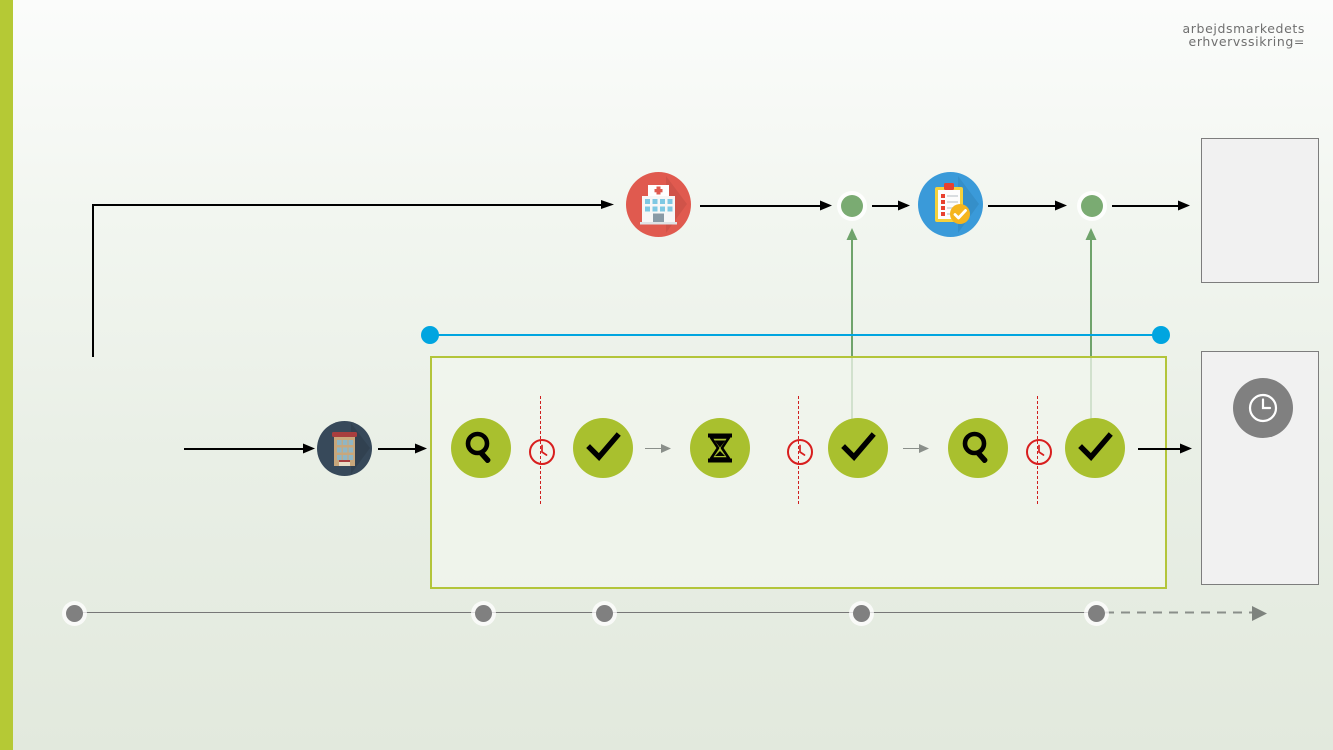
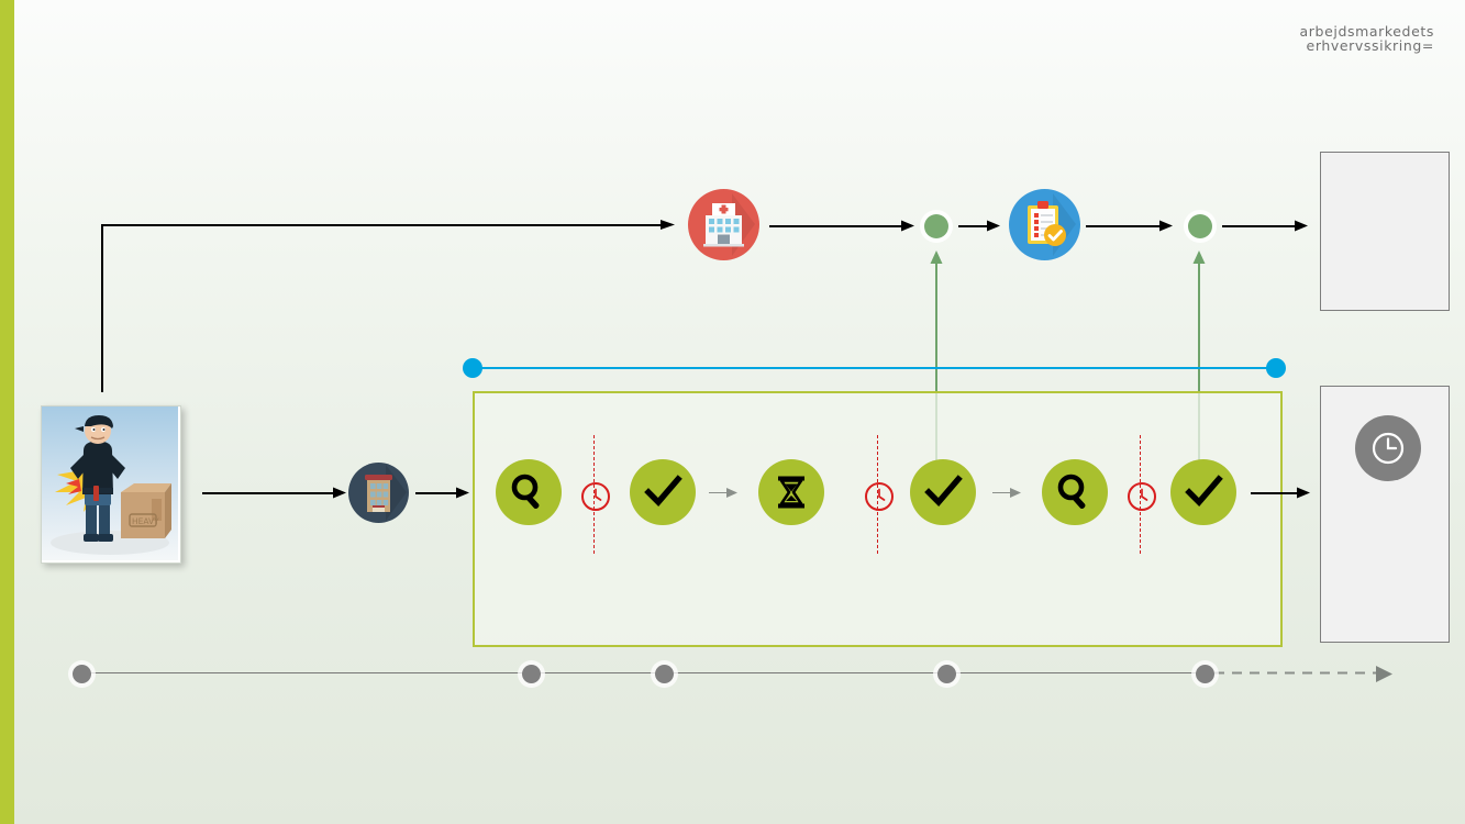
  arbejdsmarkedets
  erhvervssikring=
+ HEAVY
